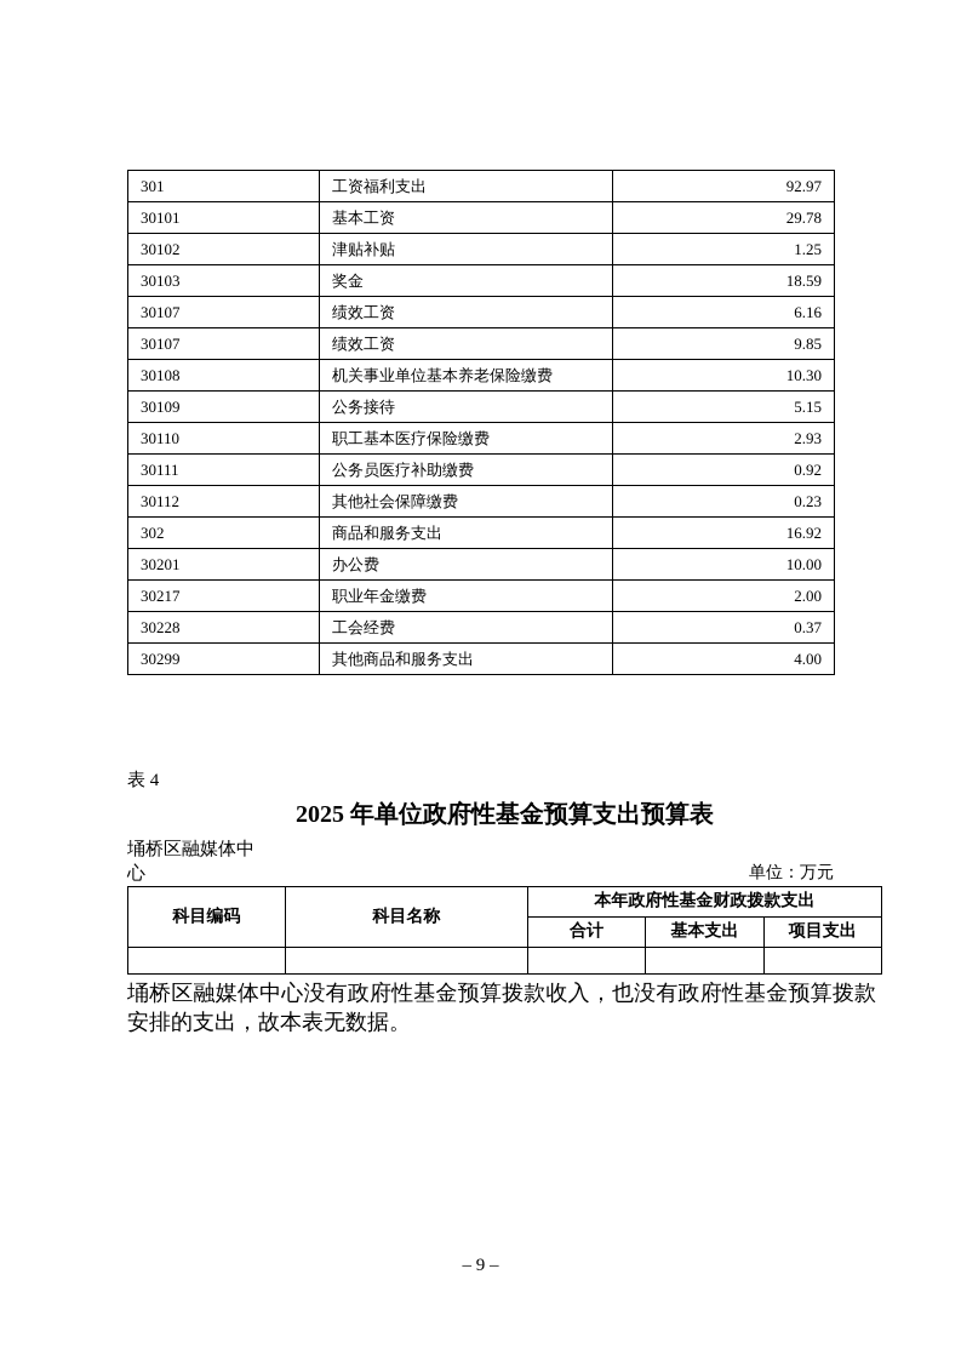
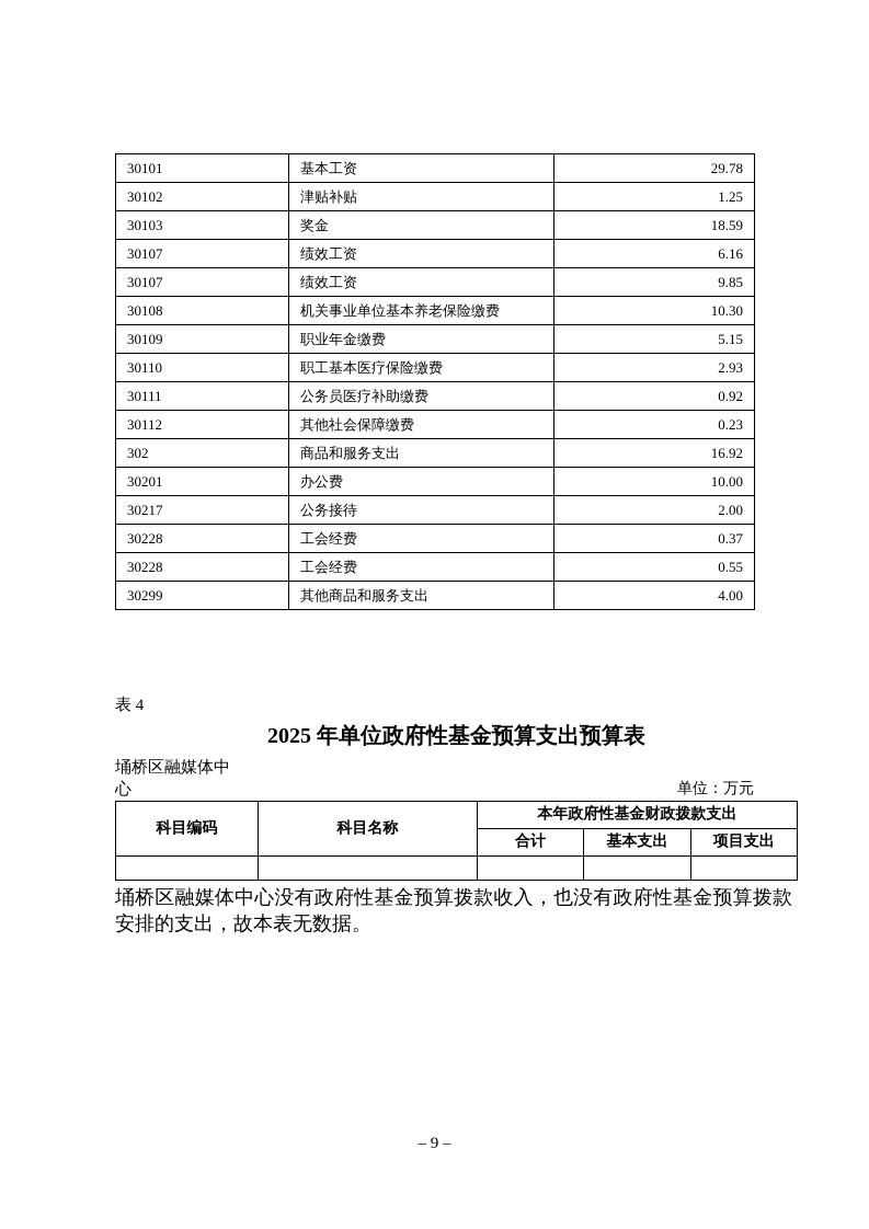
- 301	工资福利支出	92.97
  30101	基本工资	29.78
  30102	津贴补贴	1.25
  30103	奖金	18.59
  30107	绩效工资	6.16
  30107	绩效工资	9.85
  30108	机关事业单位基本养老保险缴费	10.30
- 30109	公务接待	5.15
+ 30109	职业年金缴费	5.15
  30110	职工基本医疗保险缴费	2.93
  30111	公务员医疗补助缴费	0.92
  30112	其他社会保障缴费	0.23
  302	商品和服务支出	16.92
  30201	办公费	10.00
- 30217	职业年金缴费	2.00
+ 30217	公务接待	2.00
  30228	工会经费	0.37
+ 30228	工会经费	0.55
  30299	其他商品和服务支出	4.00
  表 4
  2025 年单位政府性基金预算支出预算表
  埇桥区融媒体中心
  单位：万元
  科目编码	科目名称	本年政府性基金财政拨款支出
  合计	基本支出	项目支出
  埇桥区融媒体中心没有政府性基金预算拨款收入，也没有政府性基金预算拨款安排的支出，故本表无数据。
  – 9 –
